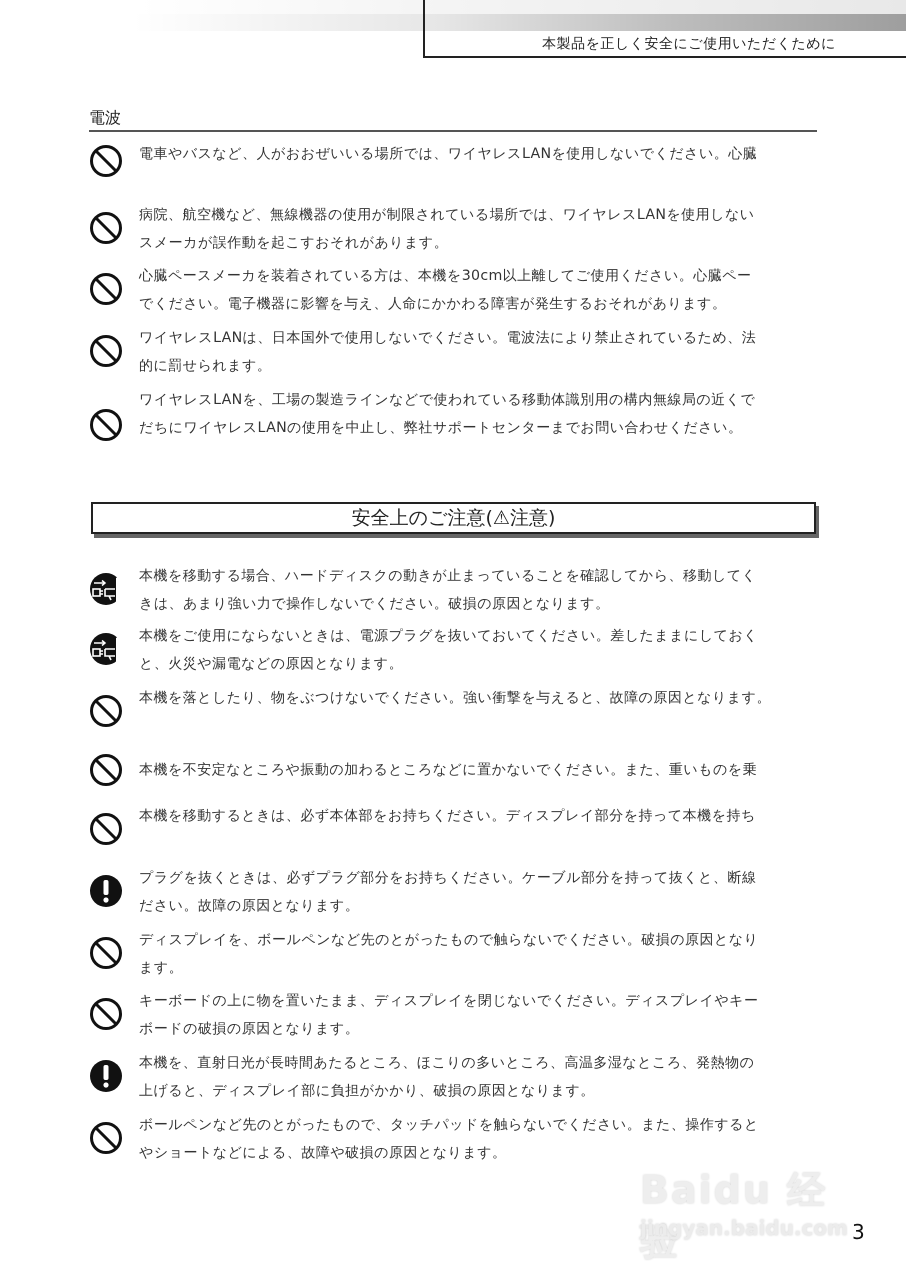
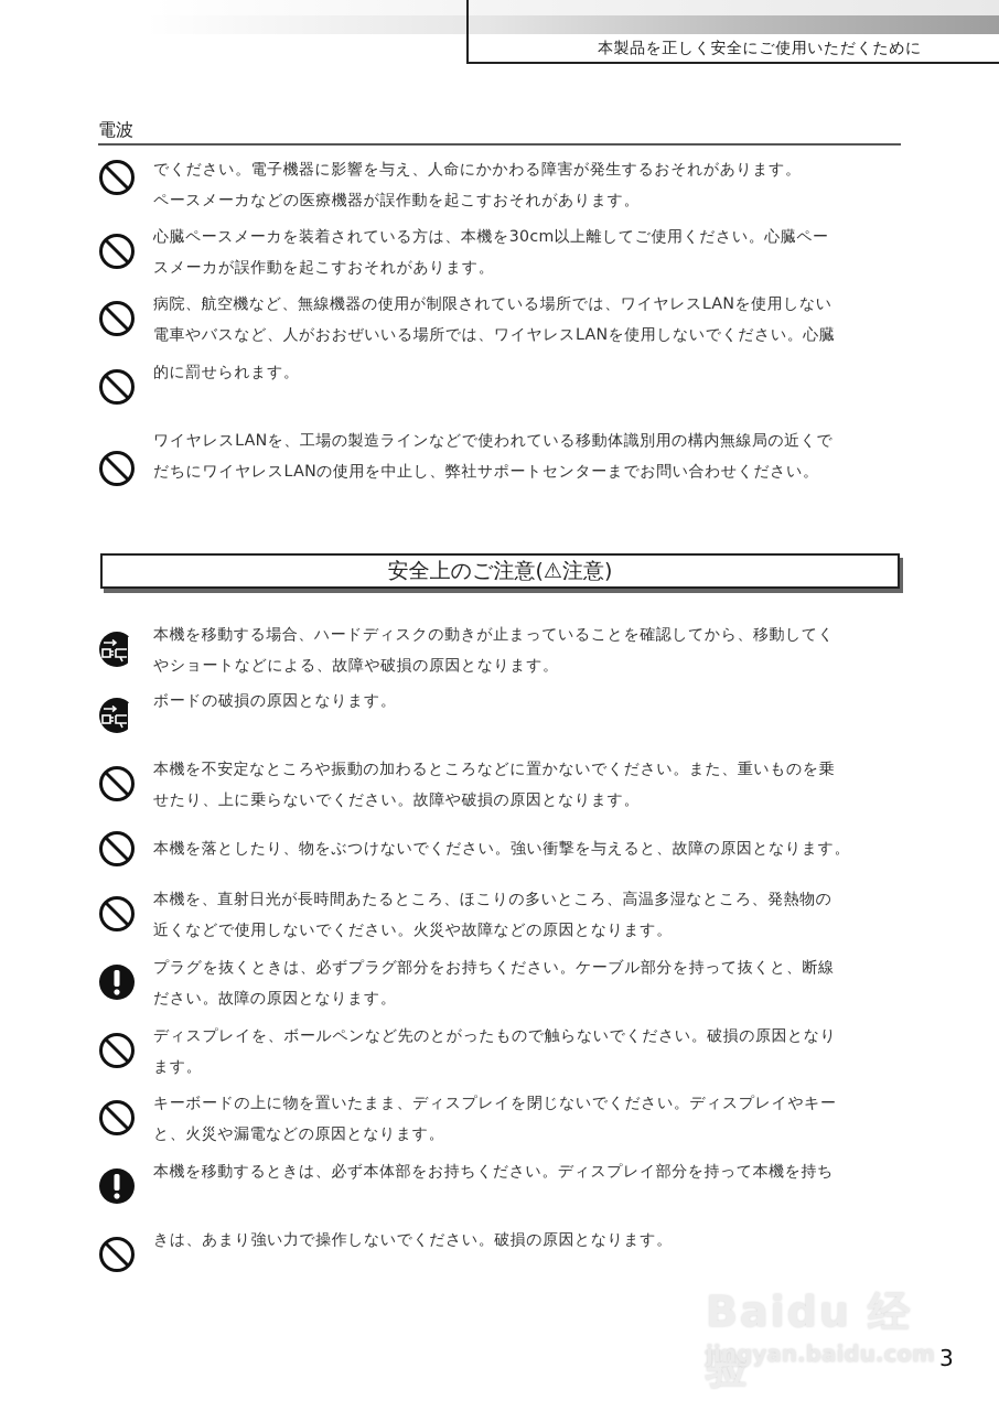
  本製品を正しく安全にご使用いただくために
  電波
- 電車やバスなど、人がおおぜいいる場所では、ワイヤレスLANを使用しないでください。心臓
+ でください。電子機器に影響を与え、人命にかかわる障害が発生するおそれがあります。
+ ペースメーカなどの医療機器が誤作動を起こすおそれがあります。
- 病院、航空機など、無線機器の使用が制限されている場所では、ワイヤレスLANを使用しない
+ 心臓ペースメーカを装着されている方は、本機を30cm以上離してご使用ください。心臓ペー
  スメーカが誤作動を起こすおそれがあります。
- 心臓ペースメーカを装着されている方は、本機を30cm以上離してご使用ください。心臓ペー
+ 病院、航空機など、無線機器の使用が制限されている場所では、ワイヤレスLANを使用しない
- でください。電子機器に影響を与え、人命にかかわる障害が発生するおそれがあります。
+ 電車やバスなど、人がおおぜいいる場所では、ワイヤレスLANを使用しないでください。心臓
- ワイヤレスLANは、日本国外で使用しないでください。電波法により禁止されているため、法
  的に罰せられます。
  ワイヤレスLANを、工場の製造ラインなどで使われている移動体識別用の構内無線局の近くで
  だちにワイヤレスLANの使用を中止し、弊社サポートセンターまでお問い合わせください。
  安全上のご注意(⚠注意)
  本機を移動する場合、ハードディスクの動きが止まっていることを確認してから、移動してく
- きは、あまり強い力で操作しないでください。破損の原因となります。
+ やショートなどによる、故障や破損の原因となります。
- 本機をご使用にならないときは、電源プラグを抜いておいてください。差したままにしておく
- と、火災や漏電などの原因となります。
+ ボードの破損の原因となります。
- 本機を落としたり、物をぶつけないでください。強い衝撃を与えると、故障の原因となります。
+ 本機を不安定なところや振動の加わるところなどに置かないでください。また、重いものを乗
+ せたり、上に乗らないでください。故障や破損の原因となります。
- 本機を不安定なところや振動の加わるところなどに置かないでください。また、重いものを乗
+ 本機を落としたり、物をぶつけないでください。強い衝撃を与えると、故障の原因となります。
- 本機を移動するときは、必ず本体部をお持ちください。ディスプレイ部分を持って本機を持ち
+ 本機を、直射日光が長時間あたるところ、ほこりの多いところ、高温多湿なところ、発熱物の
+ 近くなどで使用しないでください。火災や故障などの原因となります。
  プラグを抜くときは、必ずプラグ部分をお持ちください。ケーブル部分を持って抜くと、断線
  ださい。故障の原因となります。
  ディスプレイを、ボールペンなど先のとがったもので触らないでください。破損の原因となり
  ます。
  キーボードの上に物を置いたまま、ディスプレイを閉じないでください。ディスプレイやキー
- ボードの破損の原因となります。
+ と、火災や漏電などの原因となります。
- 本機を、直射日光が長時間あたるところ、ほこりの多いところ、高温多湿なところ、発熱物の
+ 本機を移動するときは、必ず本体部をお持ちください。ディスプレイ部分を持って本機を持ち
- 上げると、ディスプレイ部に負担がかかり、破損の原因となります。
- ボールペンなど先のとがったもので、タッチパッドを触らないでください。また、操作すると
- やショートなどによる、故障や破損の原因となります。
+ きは、あまり強い力で操作しないでください。破損の原因となります。
  Baidu 经验
  jingyan.baidu.com
  3
